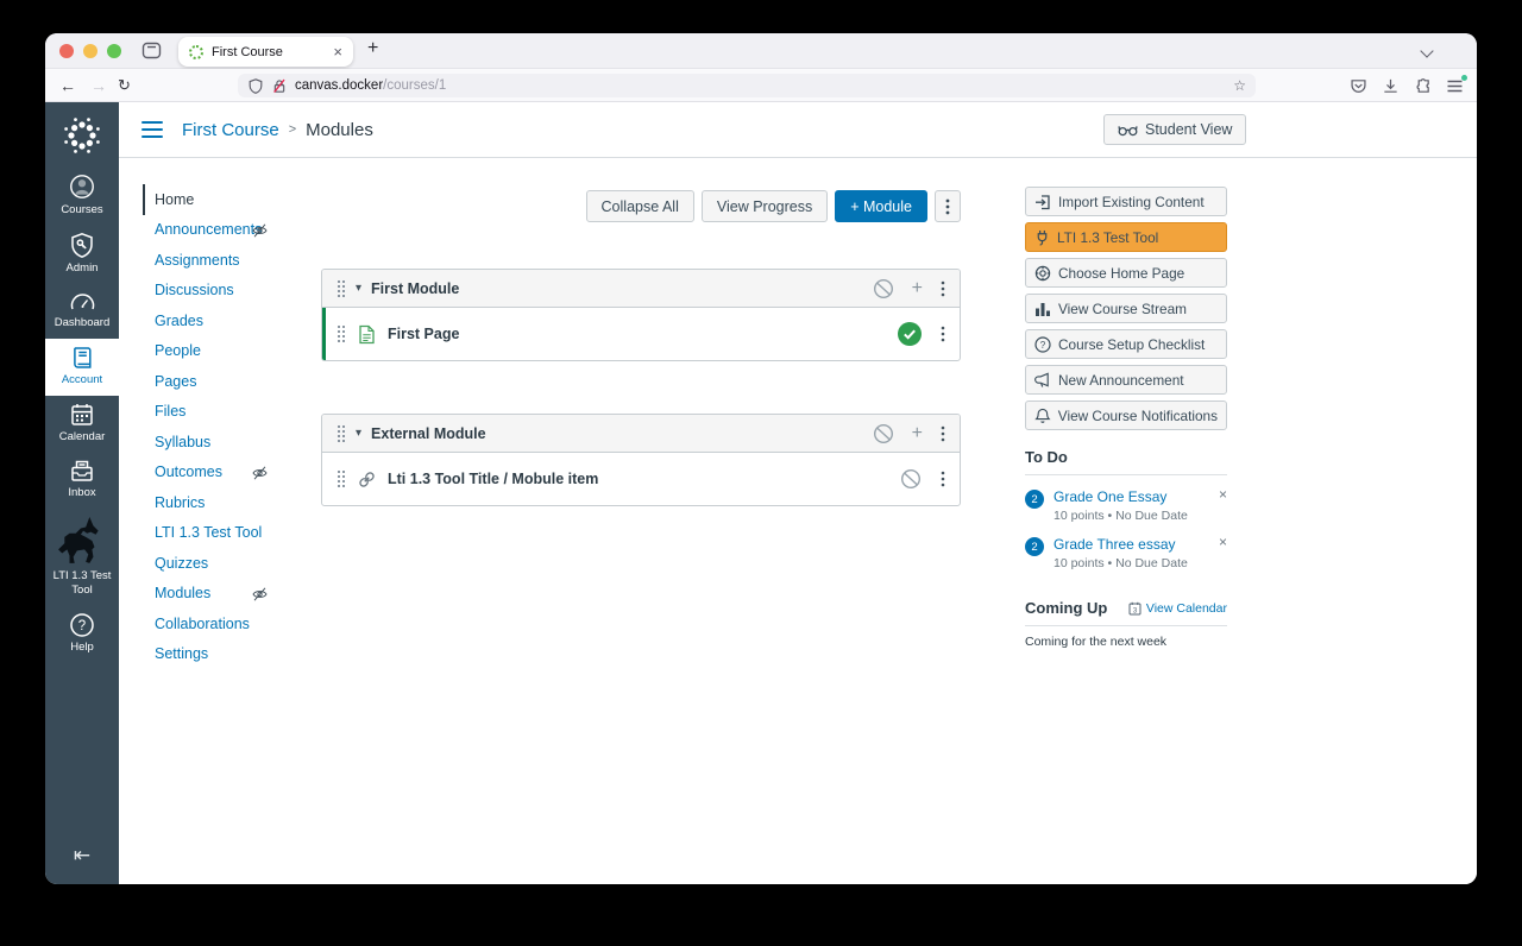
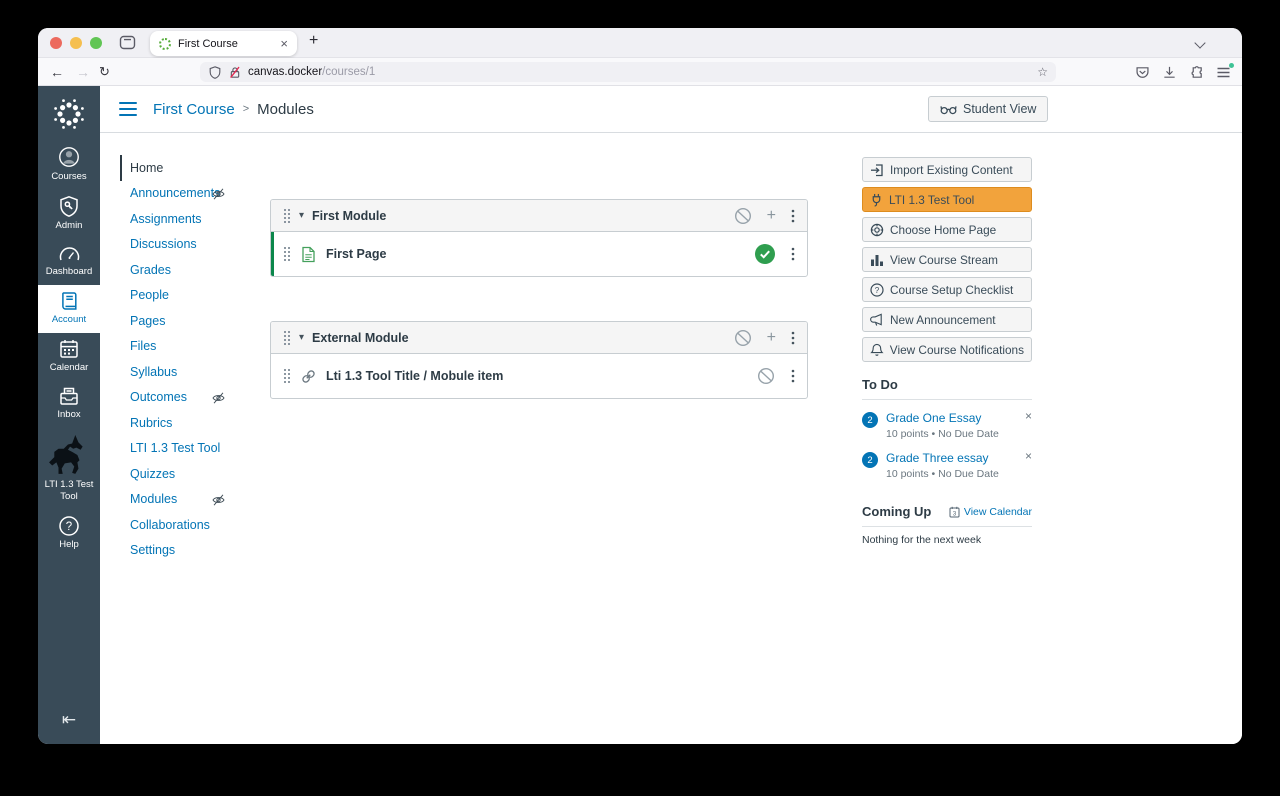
  First Course
  ×
  +
  ←
  →
  ↻
  canvas.docker/courses/1
  ☆
  Courses
  Admin
  Dashboard
  Account
  Calendar
  Inbox
  LTI 1.3 Test Tool
  ?
  Help
  ⇤
  First Course
  >
  Modules
  Student View
  Home
  Announcement
  Assignments
  Discussions
  Grades
  People
  Pages
  Files
  Syllabus
  Outcomes
  Rubrics
  LTI 1.3 Test Tool
  Quizzes
  Modules
  Collaborations
  Settings
- Collapse All
- View Progress
- + Module
  ▾
  First Module
  +
  First Page
  ▾
  External Module
  +
  Lti 1.3 Tool Title / Mobule item
  Import Existing Content
  LTI 1.3 Test Tool
  Choose Home Page
  View Course Stream
  ?
  Course Setup Checklist
  New Announcement
  View Course Notifications
  To Do
  2
  Grade One Essay
  10 points • No Due Date
  ×
  2
  Grade Three essay
  10 points • No Due Date
  ×
  Coming Up
  View Calendar
- Coming for the next week
+ Nothing for the next week
